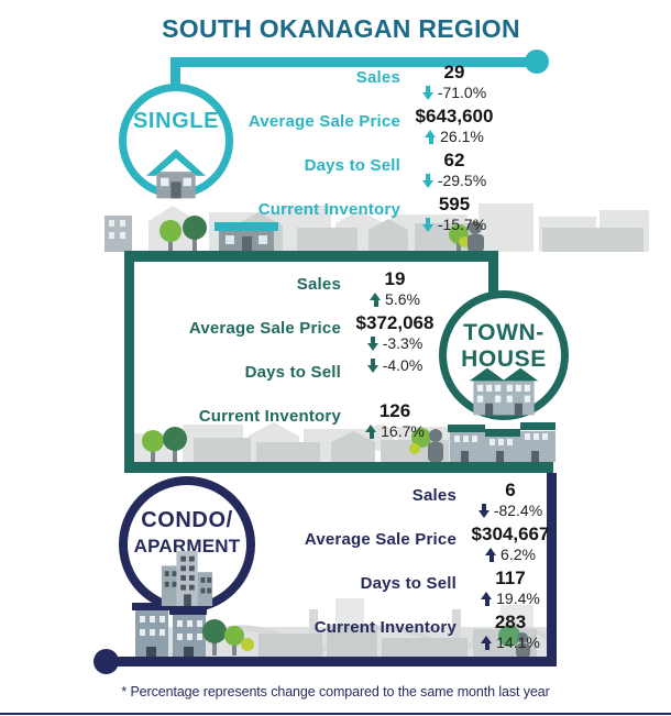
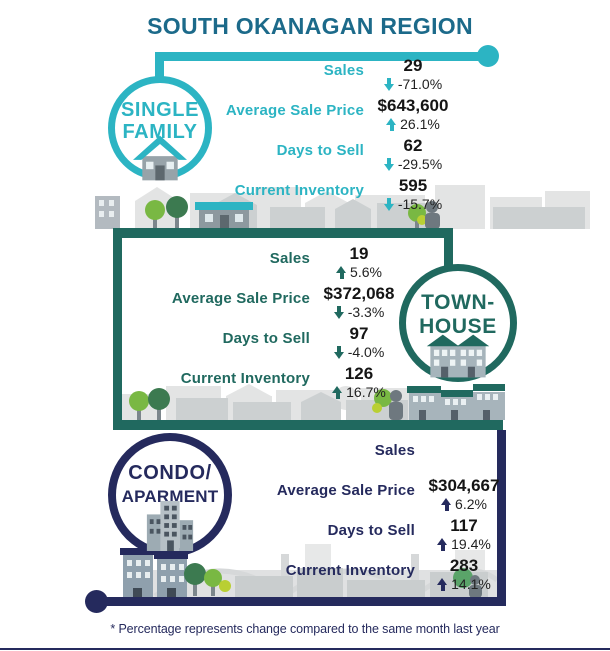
  SOUTH OKANAGAN REGION
  SINGLE
+ FAMILY
  Sales
  29
  -71.0%
  Average Sale Price
  $643,600
  26.1%
  Days to Sell
  62
  -29.5%
  Current Inventory
  595
  -15.7%
  TOWN-
  HOUSE
  Sales
  19
  5.6%
  Average Sale Price
  $372,068
  -3.3%
  Days to Sell
+ 97
  -4.0%
  Current Inventory
  126
  16.7%
  CONDO/
  APARMENT
  Sales
- 6
- -82.4%
  Average Sale Price
  $304,667
  6.2%
  Days to Sell
  117
  19.4%
  Current Inventory
  283
  14.1%
  * Percentage represents change compared to the same month last year
